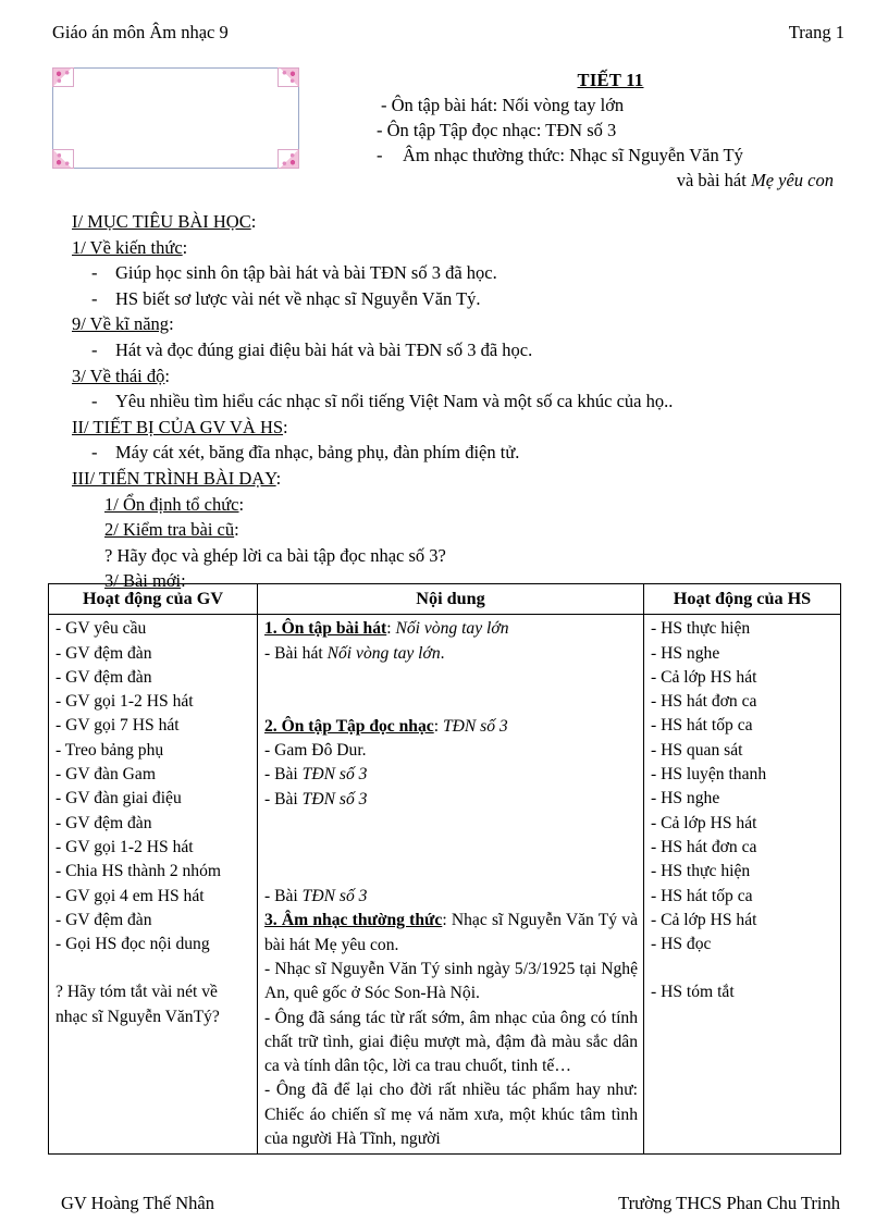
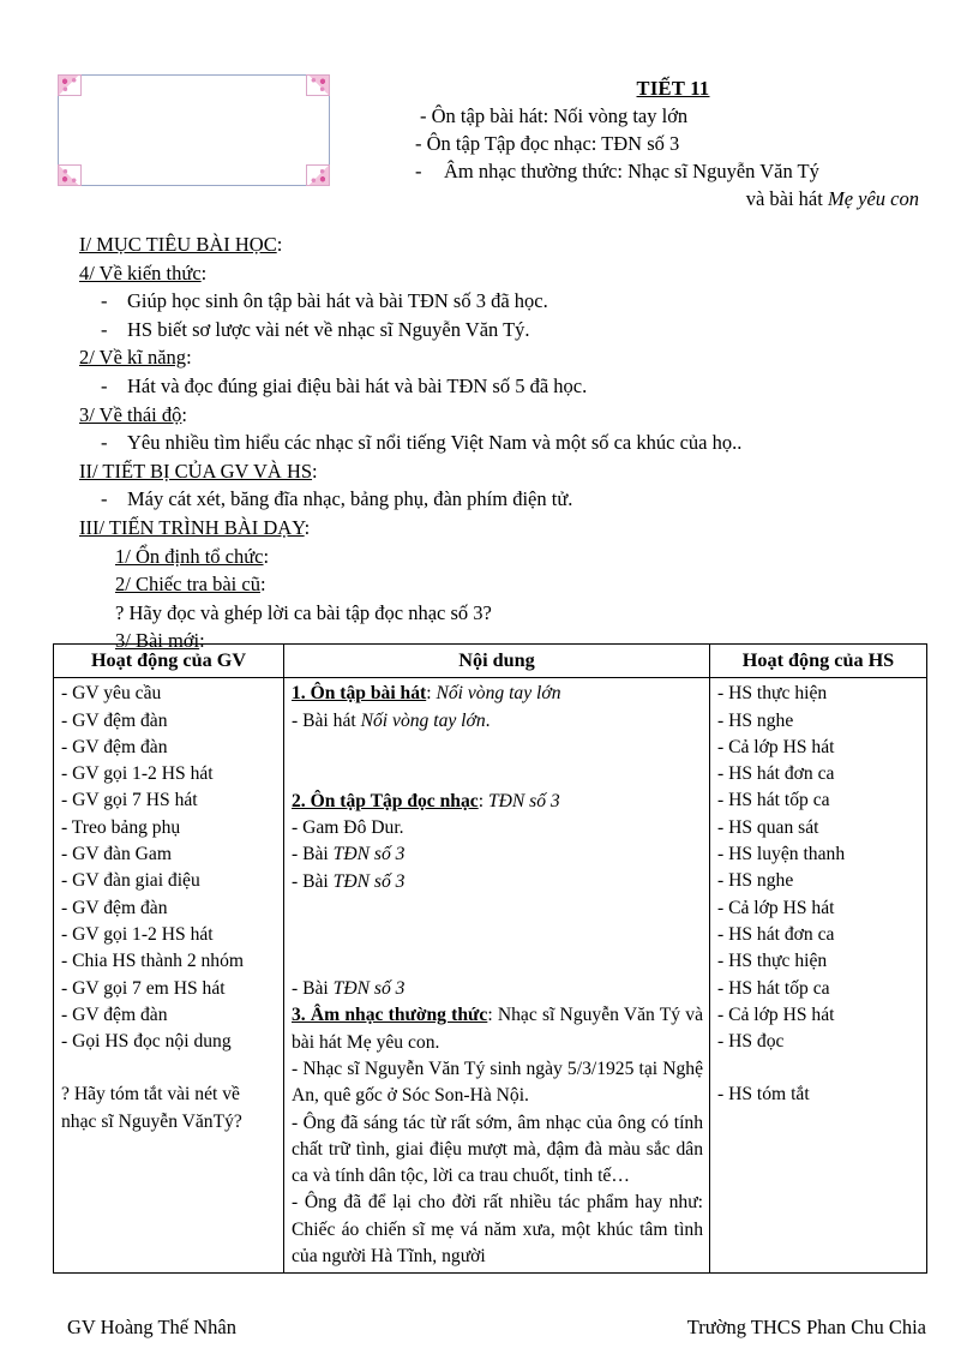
- Giáo án môn Âm nhạc 9
- Trang 1
  TIẾT 11
  - Ôn tập bài hát: Nối vòng tay lớn
  - Ôn tập Tập đọc nhạc: TĐN số 3
  - Âm nhạc thường thức: Nhạc sĩ Nguyễn Văn Tý
  và bài hát Mẹ yêu con
  I/ MỤC TIÊU BÀI HỌC:
- 1/ Về kiến thức:
+ 4/ Về kiến thức:
  - Giúp học sinh ôn tập bài hát và bài TĐN số 3 đã học.
  - HS biết sơ lược vài nét về nhạc sĩ Nguyễn Văn Tý.
- 9/ Về kĩ năng:
+ 2/ Về kĩ năng:
- - Hát và đọc đúng giai điệu bài hát và bài TĐN số 3 đã học.
+ - Hát và đọc đúng giai điệu bài hát và bài TĐN số 5 đã học.
  3/ Về thái độ:
  - Yêu nhiều tìm hiểu các nhạc sĩ nổi tiếng Việt Nam và một số ca khúc của họ..
  II/ TIẾT BỊ CỦA GV VÀ HS:
  - Máy cát xét, băng đĩa nhạc, bảng phụ, đàn phím điện tử.
  III/ TIẾN TRÌNH BÀI DẠY:
  1/ Ổn định tổ chức:
- 2/ Kiểm tra bài cũ:
+ 2/ Chiếc tra bài cũ:
  ? Hãy đọc và ghép lời ca bài tập đọc nhạc số 3?
  3/ Bài mới:
  Hoạt động của GV	Nội dung	Hoạt động của HS
- - GV yêu cầu - GV đệm đàn - GV đệm đàn - GV gọi 1-2 HS hát - GV gọi 7 HS hát - Treo bảng phụ - GV đàn Gam - GV đàn giai điệu - GV đệm đàn - GV gọi 1-2 HS hát - Chia HS thành 2 nhóm - GV gọi 4 em HS hát - GV đệm đàn - Gọi HS đọc nội dung ? Hãy tóm tắt vài nét về nhạc sĩ Nguyễn VănTý?	1. Ôn tập bài hát: Nối vòng tay lớn - Bài hát Nối vòng tay lớn. 2. Ôn tập Tập đọc nhạc: TĐN số 3 - Gam Đô Dur. - Bài TĐN số 3 - Bài TĐN số 3 - Bài TĐN số 3 3. Âm nhạc thường thức: Nhạc sĩ Nguyễn Văn Tý và bài hát Mẹ yêu con. - Nhạc sĩ Nguyễn Văn Tý sinh ngày 5/3/1925 tại Nghệ An, quê gốc ở Sóc Son-Hà Nội. - Ông đã sáng tác từ rất sớm, âm nhạc của ông có tính chất trữ tình, giai điệu mượt mà, đậm đà màu sắc dân ca và tính dân tộc, lời ca trau chuốt, tinh tế… - Ông đã để lại cho đời rất nhiều tác phẩm hay như: Chiếc áo chiến sĩ mẹ vá năm xưa, một khúc tâm tình của người Hà Tĩnh, người	- HS thực hiện - HS nghe - Cả lớp HS hát - HS hát đơn ca - HS hát tốp ca - HS quan sát - HS luyện thanh - HS nghe - Cả lớp HS hát - HS hát đơn ca - HS thực hiện - HS hát tốp ca - Cả lớp HS hát - HS đọc - HS tóm tắt
+ - GV yêu cầu - GV đệm đàn - GV đệm đàn - GV gọi 1-2 HS hát - GV gọi 7 HS hát - Treo bảng phụ - GV đàn Gam - GV đàn giai điệu - GV đệm đàn - GV gọi 1-2 HS hát - Chia HS thành 2 nhóm - GV gọi 7 em HS hát - GV đệm đàn - Gọi HS đọc nội dung ? Hãy tóm tắt vài nét về nhạc sĩ Nguyễn VănTý?	1. Ôn tập bài hát: Nối vòng tay lớn - Bài hát Nối vòng tay lớn. 2. Ôn tập Tập đọc nhạc: TĐN số 3 - Gam Đô Dur. - Bài TĐN số 3 - Bài TĐN số 3 - Bài TĐN số 3 3. Âm nhạc thường thức: Nhạc sĩ Nguyễn Văn Tý và bài hát Mẹ yêu con. - Nhạc sĩ Nguyễn Văn Tý sinh ngày 5/3/1925 tại Nghệ An, quê gốc ở Sóc Son-Hà Nội. - Ông đã sáng tác từ rất sớm, âm nhạc của ông có tính chất trữ tình, giai điệu mượt mà, đậm đà màu sắc dân ca và tính dân tộc, lời ca trau chuốt, tinh tế… - Ông đã để lại cho đời rất nhiều tác phẩm hay như: Chiếc áo chiến sĩ mẹ vá năm xưa, một khúc tâm tình của người Hà Tĩnh, người	- HS thực hiện - HS nghe - Cả lớp HS hát - HS hát đơn ca - HS hát tốp ca - HS quan sát - HS luyện thanh - HS nghe - Cả lớp HS hát - HS hát đơn ca - HS thực hiện - HS hát tốp ca - Cả lớp HS hát - HS đọc - HS tóm tắt
  GV Hoàng Thế Nhân
- Trường THCS Phan Chu Trinh
+ Trường THCS Phan Chu Chia
